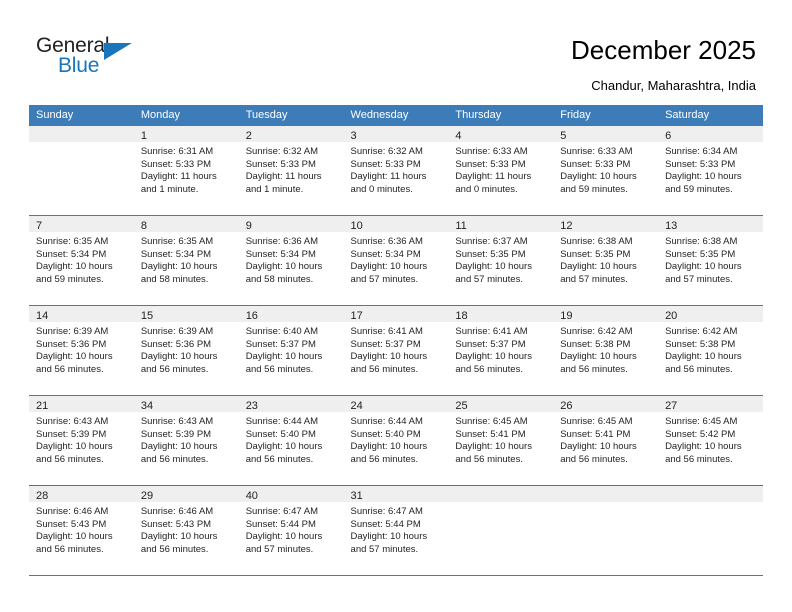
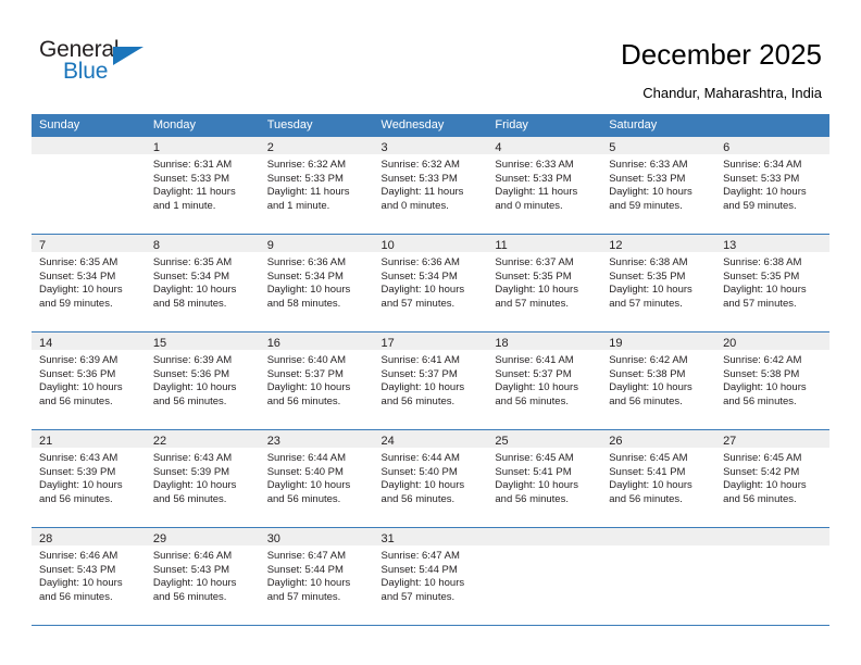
  General
  Blue
  December 2025
  Chandur, Maharashtra, India
  Sunday
  Monday
  Tuesday
  Wednesday
- Thursday
  Friday
  Saturday
  1
  Sunrise: 6:31 AM
  Sunset: 5:33 PM
  Daylight: 11 hours
  and 1 minute.
  2
  Sunrise: 6:32 AM
  Sunset: 5:33 PM
  Daylight: 11 hours
  and 1 minute.
  3
  Sunrise: 6:32 AM
  Sunset: 5:33 PM
  Daylight: 11 hours
  and 0 minutes.
  4
  Sunrise: 6:33 AM
  Sunset: 5:33 PM
  Daylight: 11 hours
  and 0 minutes.
  5
  Sunrise: 6:33 AM
  Sunset: 5:33 PM
  Daylight: 10 hours
  and 59 minutes.
  6
  Sunrise: 6:34 AM
  Sunset: 5:33 PM
  Daylight: 10 hours
  and 59 minutes.
  7
  Sunrise: 6:35 AM
  Sunset: 5:34 PM
  Daylight: 10 hours
  and 59 minutes.
  8
  Sunrise: 6:35 AM
  Sunset: 5:34 PM
  Daylight: 10 hours
  and 58 minutes.
  9
  Sunrise: 6:36 AM
  Sunset: 5:34 PM
  Daylight: 10 hours
  and 58 minutes.
  10
  Sunrise: 6:36 AM
  Sunset: 5:34 PM
  Daylight: 10 hours
  and 57 minutes.
  11
  Sunrise: 6:37 AM
  Sunset: 5:35 PM
  Daylight: 10 hours
  and 57 minutes.
  12
  Sunrise: 6:38 AM
  Sunset: 5:35 PM
  Daylight: 10 hours
  and 57 minutes.
  13
  Sunrise: 6:38 AM
  Sunset: 5:35 PM
  Daylight: 10 hours
  and 57 minutes.
  14
  Sunrise: 6:39 AM
  Sunset: 5:36 PM
  Daylight: 10 hours
  and 56 minutes.
  15
  Sunrise: 6:39 AM
  Sunset: 5:36 PM
  Daylight: 10 hours
  and 56 minutes.
  16
  Sunrise: 6:40 AM
  Sunset: 5:37 PM
  Daylight: 10 hours
  and 56 minutes.
  17
  Sunrise: 6:41 AM
  Sunset: 5:37 PM
  Daylight: 10 hours
  and 56 minutes.
  18
  Sunrise: 6:41 AM
  Sunset: 5:37 PM
  Daylight: 10 hours
  and 56 minutes.
  19
  Sunrise: 6:42 AM
  Sunset: 5:38 PM
  Daylight: 10 hours
  and 56 minutes.
  20
  Sunrise: 6:42 AM
  Sunset: 5:38 PM
  Daylight: 10 hours
  and 56 minutes.
  21
  Sunrise: 6:43 AM
  Sunset: 5:39 PM
  Daylight: 10 hours
  and 56 minutes.
- 34
+ 22
  Sunrise: 6:43 AM
  Sunset: 5:39 PM
  Daylight: 10 hours
  and 56 minutes.
  23
  Sunrise: 6:44 AM
  Sunset: 5:40 PM
  Daylight: 10 hours
  and 56 minutes.
  24
  Sunrise: 6:44 AM
  Sunset: 5:40 PM
  Daylight: 10 hours
  and 56 minutes.
  25
  Sunrise: 6:45 AM
  Sunset: 5:41 PM
  Daylight: 10 hours
  and 56 minutes.
  26
  Sunrise: 6:45 AM
  Sunset: 5:41 PM
  Daylight: 10 hours
  and 56 minutes.
  27
  Sunrise: 6:45 AM
  Sunset: 5:42 PM
  Daylight: 10 hours
  and 56 minutes.
  28
  Sunrise: 6:46 AM
  Sunset: 5:43 PM
  Daylight: 10 hours
  and 56 minutes.
  29
  Sunrise: 6:46 AM
  Sunset: 5:43 PM
  Daylight: 10 hours
  and 56 minutes.
- 40
+ 30
  Sunrise: 6:47 AM
  Sunset: 5:44 PM
  Daylight: 10 hours
  and 57 minutes.
  31
  Sunrise: 6:47 AM
  Sunset: 5:44 PM
  Daylight: 10 hours
  and 57 minutes.
